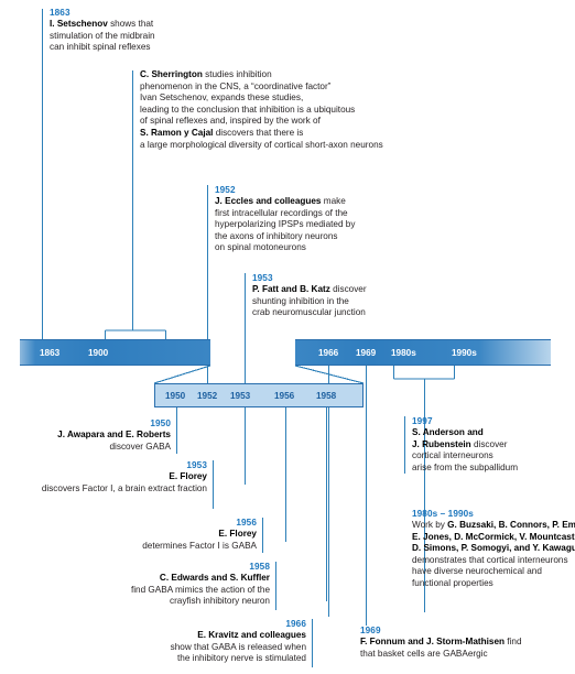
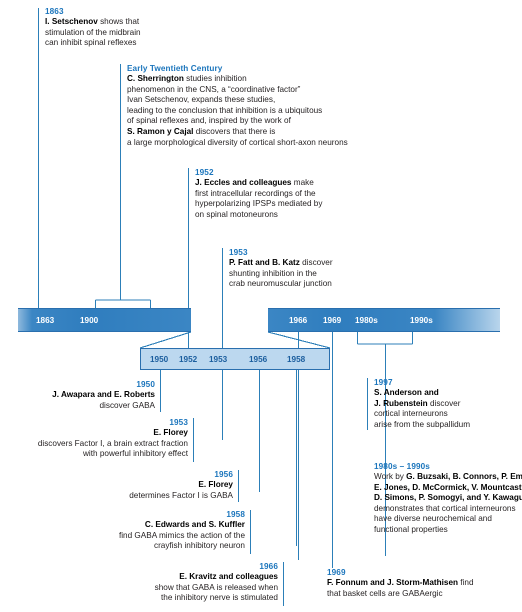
  1863
  I. Setschenov shows that
  stimulation of the midbrain
  can inhibit spinal reflexes
+ Early Twentieth Century
  C. Sherrington studies inhibition
  phenomenon in the CNS, a “coordinative factor”
  Ivan Setschenov, expands these studies,
  leading to the conclusion that inhibition is a ubiquitous
  of spinal reflexes and, inspired by the work of
  S. Ramon y Cajal discovers that there is
  a large morphological diversity of cortical short-axon neurons
  1952
  J. Eccles and colleagues make
  first intracellular recordings of the
  hyperpolarizing IPSPs mediated by
- the axons of inhibitory neurons
  on spinal motoneurons
  1953
  P. Fatt and B. Katz discover
  shunting inhibition in the
  crab neuromuscular junction
  1863
  1900
  1966
  1969
  1980s
  1990s
  1950
  1952
  1953
  1956
  1958
  1950
  J. Awapara and E. Roberts
  discover GABA
  1953
  E. Florey
  discovers Factor I, a brain extract fraction
+ with powerful inhibitory effect
  1956
  E. Florey
  determines Factor I is GABA
  1958
  C. Edwards and S. Kuffler
  find GABA mimics the action of the
  crayfish inhibitory neuron
  1966
  E. Kravitz and colleagues
  show that GABA is released when
  the inhibitory nerve is stimulated
  1997
  S. Anderson and
  J. Rubenstein discover
  cortical interneurons
  arise from the subpallidum
  1980s – 1990s
  Work by G. Buzsaki, B. Connors, P. Em
  E. Jones, D. McCormick, V. Mountcast
  D. Simons, P. Somogyi, and Y. Kawagu
  demonstrates that cortical interneurons
  have diverse neurochemical and
  functional properties
  1969
  F. Fonnum and J. Storm-Mathisen find
  that basket cells are GABAergic
